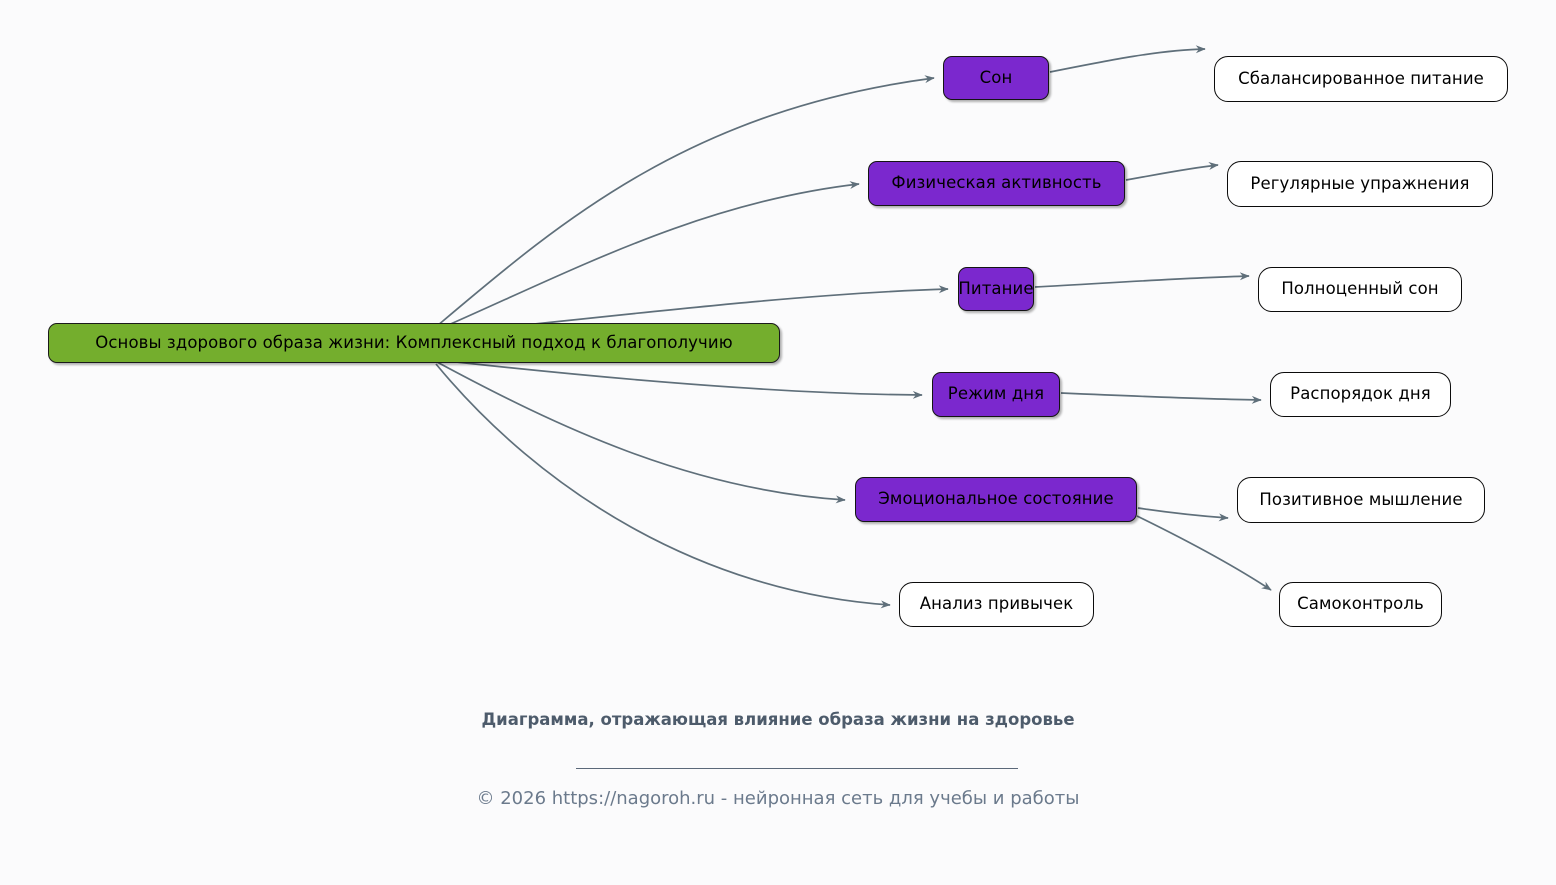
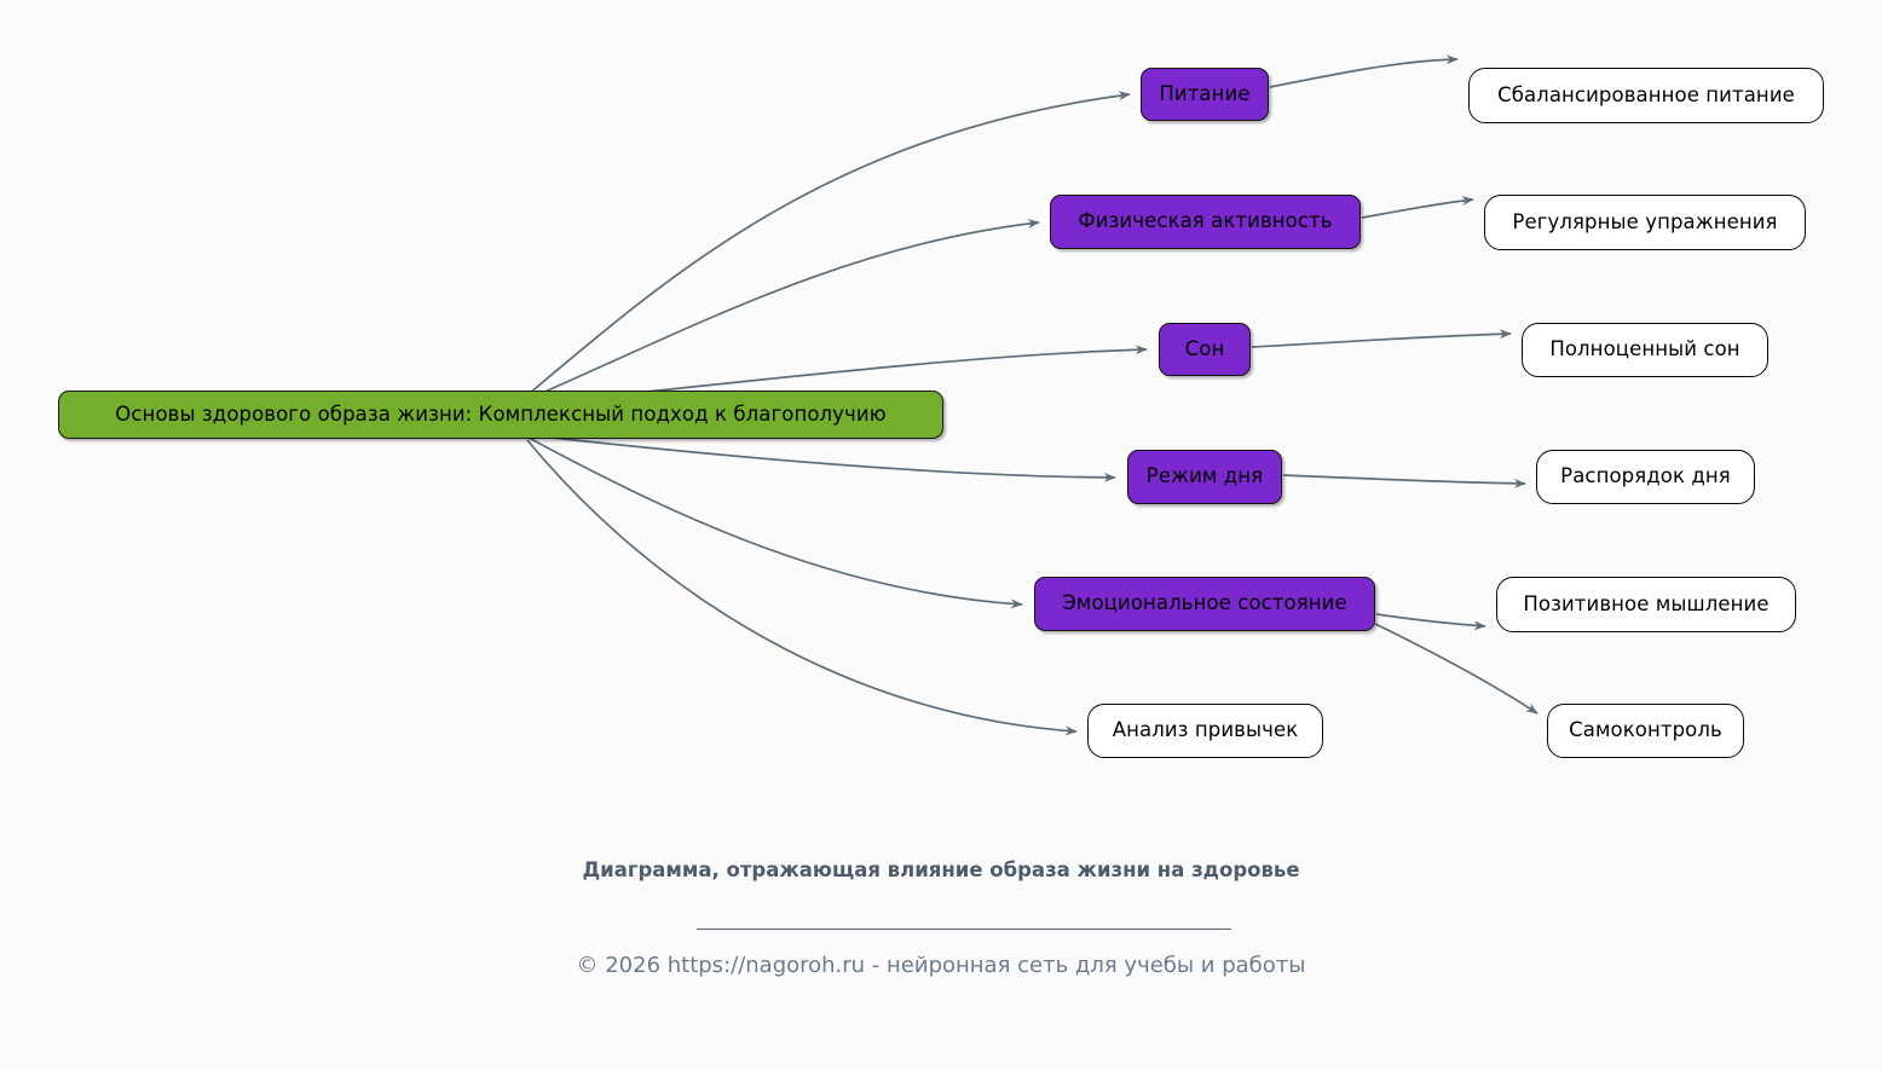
  Основы здорового образа жизни: Комплексный подход к благополучию
- Сон
+ Питание
  Сбалансированное питание
  Физическая активность
  Регулярные упражнения
- Питание
+ Сон
  Полноценный сон
  Режим дня
  Распорядок дня
  Эмоциональное состояние
  Позитивное мышление
  Самоконтроль
  Анализ привычек
  Диаграмма, отражающая влияние образа жизни на здоровье
  © 2026 https://nagoroh.ru - нейронная сеть для учебы и работы
